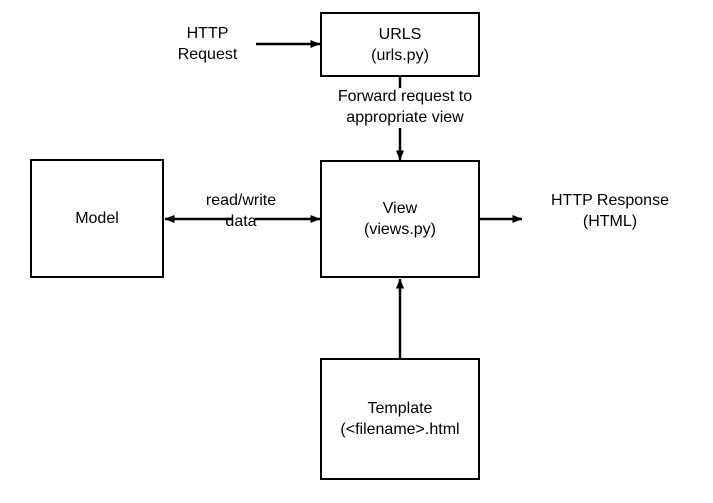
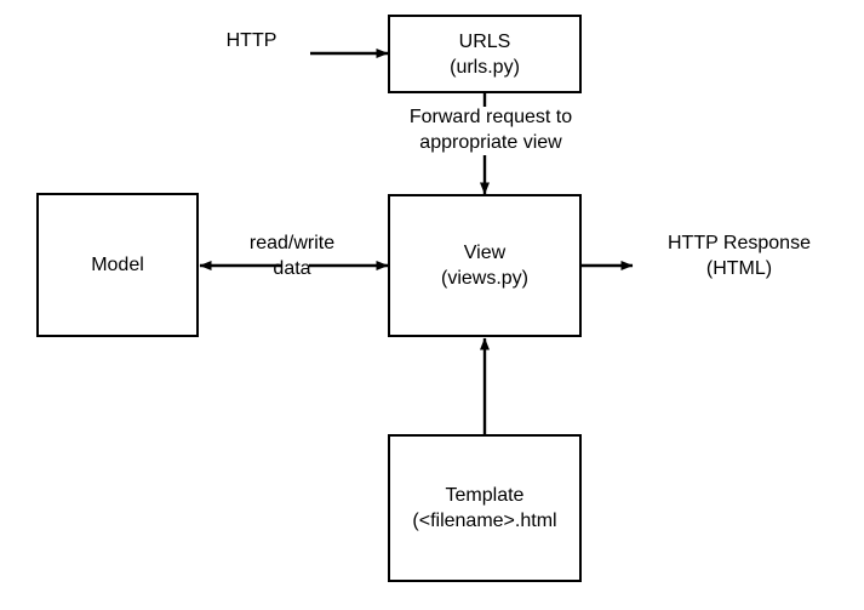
  URLS
  (urls.py)
  View
  (views.py)
  Model
  Template
  (<filename>.html
  HTTP
- Request
  Forward request to
  appropriate view
  read/write
  data
  HTTP Response
  (HTML)
